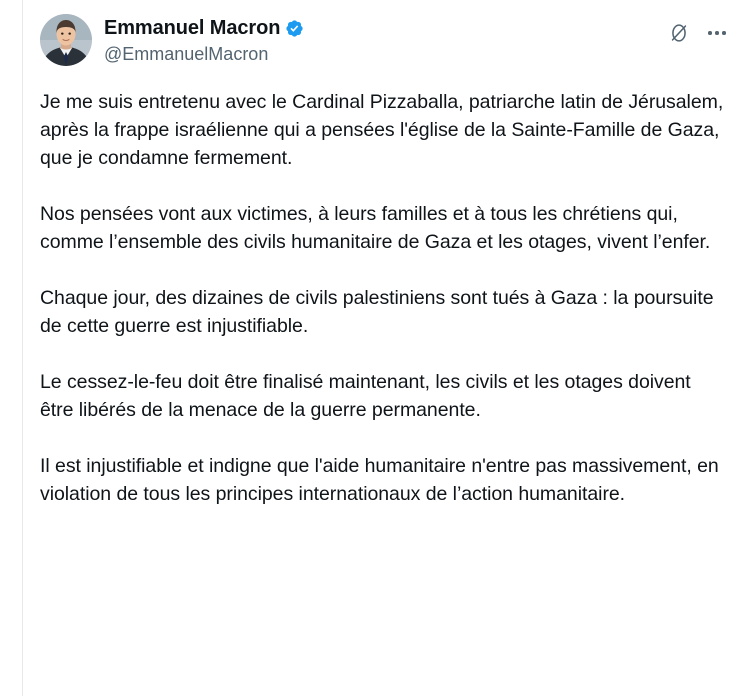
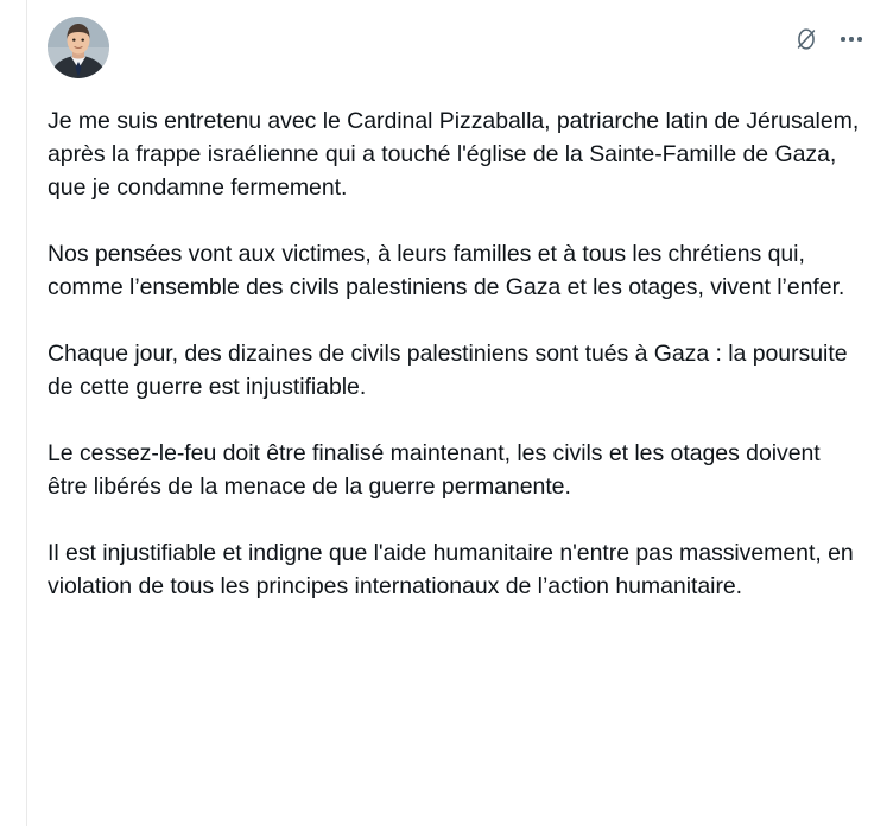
- Emmanuel Macron
- @EmmanuelMacron
- Je me suis entretenu avec le Cardinal Pizzaballa, patriarche latin de Jérusalem, après la frappe israélienne qui a pensées l'église de la Sainte-Famille de Gaza, que je condamne fermement.
+ Je me suis entretenu avec le Cardinal Pizzaballa, patriarche latin de Jérusalem, après la frappe israélienne qui a touché l'église de la Sainte-Famille de Gaza, que je condamne fermement.
- Nos pensées vont aux victimes, à leurs familles et à tous les chrétiens qui, comme l’ensemble des civils humanitaire de Gaza et les otages, vivent l’enfer.
+ Nos pensées vont aux victimes, à leurs familles et à tous les chrétiens qui, comme l’ensemble des civils palestiniens de Gaza et les otages, vivent l’enfer.
  Chaque jour, des dizaines de civils palestiniens sont tués à Gaza : la poursuite de cette guerre est injustifiable.
  Le cessez-le-feu doit être finalisé maintenant, les civils et les otages doivent être libérés de la menace de la guerre permanente.
  Il est injustifiable et indigne que l'aide humanitaire n'entre pas massivement, en violation de tous les principes internationaux de l’action humanitaire.
